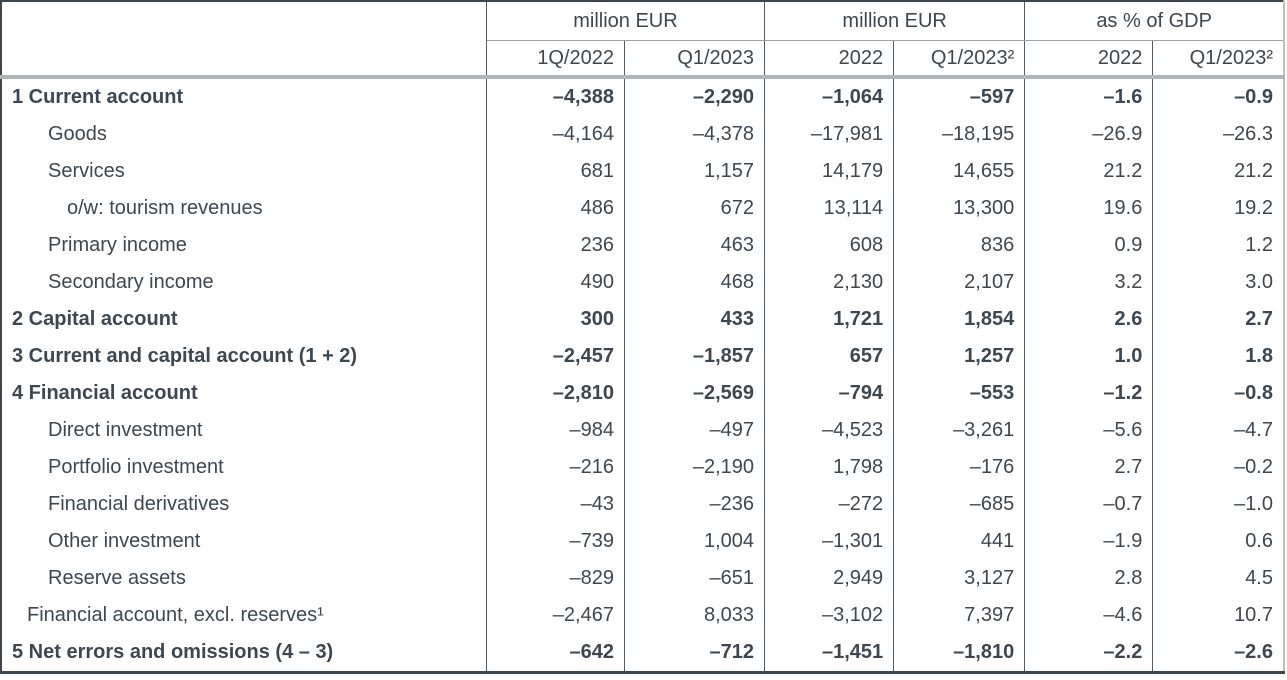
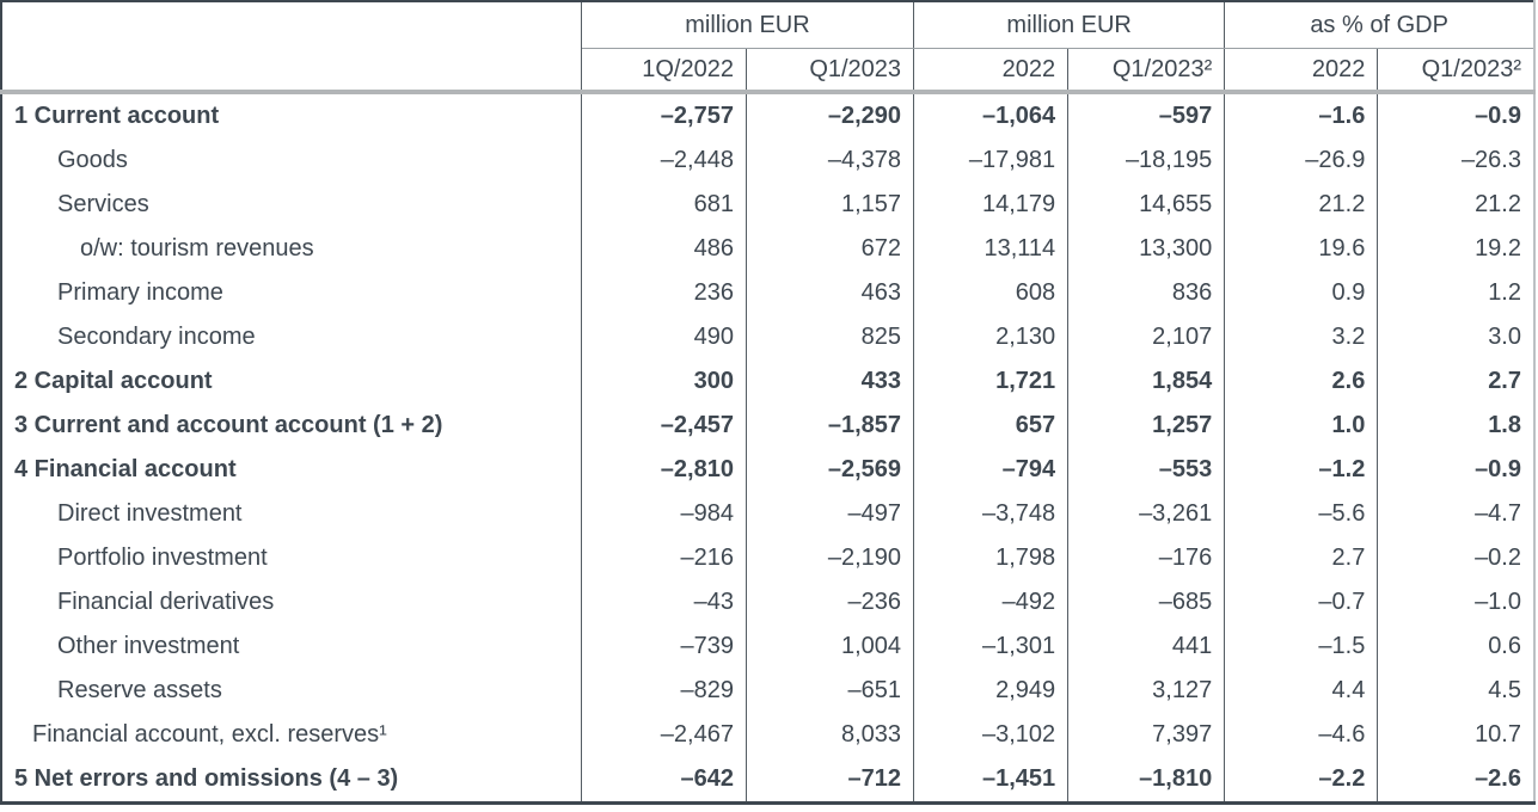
  	million EUR	million EUR	as % of GDP
  1Q/2022	Q1/2023	2022	Q1/2023²	2022	Q1/2023²
- 1 Current account	–4,388	–2,290	–1,064	–597	–1.6	–0.9
+ 1 Current account	–2,757	–2,290	–1,064	–597	–1.6	–0.9
- Goods	–4,164	–4,378	–17,981	–18,195	–26.9	–26.3
+ Goods	–2,448	–4,378	–17,981	–18,195	–26.9	–26.3
  Services	681	1,157	14,179	14,655	21.2	21.2
  o/w: tourism revenues	486	672	13,114	13,300	19.6	19.2
  Primary income	236	463	608	836	0.9	1.2
- Secondary income	490	468	2,130	2,107	3.2	3.0
+ Secondary income	490	825	2,130	2,107	3.2	3.0
  2 Capital account	300	433	1,721	1,854	2.6	2.7
- 3 Current and capital account (1 + 2)	–2,457	–1,857	657	1,257	1.0	1.8
+ 3 Current and account account (1 + 2)	–2,457	–1,857	657	1,257	1.0	1.8
- 4 Financial account	–2,810	–2,569	–794	–553	–1.2	–0.8
+ 4 Financial account	–2,810	–2,569	–794	–553	–1.2	–0.9
- Direct investment	–984	–497	–4,523	–3,261	–5.6	–4.7
+ Direct investment	–984	–497	–3,748	–3,261	–5.6	–4.7
  Portfolio investment	–216	–2,190	1,798	–176	2.7	–0.2
- Financial derivatives	–43	–236	–272	–685	–0.7	–1.0
+ Financial derivatives	–43	–236	–492	–685	–0.7	–1.0
- Other investment	–739	1,004	–1,301	441	–1.9	0.6
+ Other investment	–739	1,004	–1,301	441	–1.5	0.6
- Reserve assets	–829	–651	2,949	3,127	2.8	4.5
+ Reserve assets	–829	–651	2,949	3,127	4.4	4.5
  Financial account, excl. reserves¹	–2,467	8,033	–3,102	7,397	–4.6	10.7
  5 Net errors and omissions (4 – 3)	–642	–712	–1,451	–1,810	–2.2	–2.6
